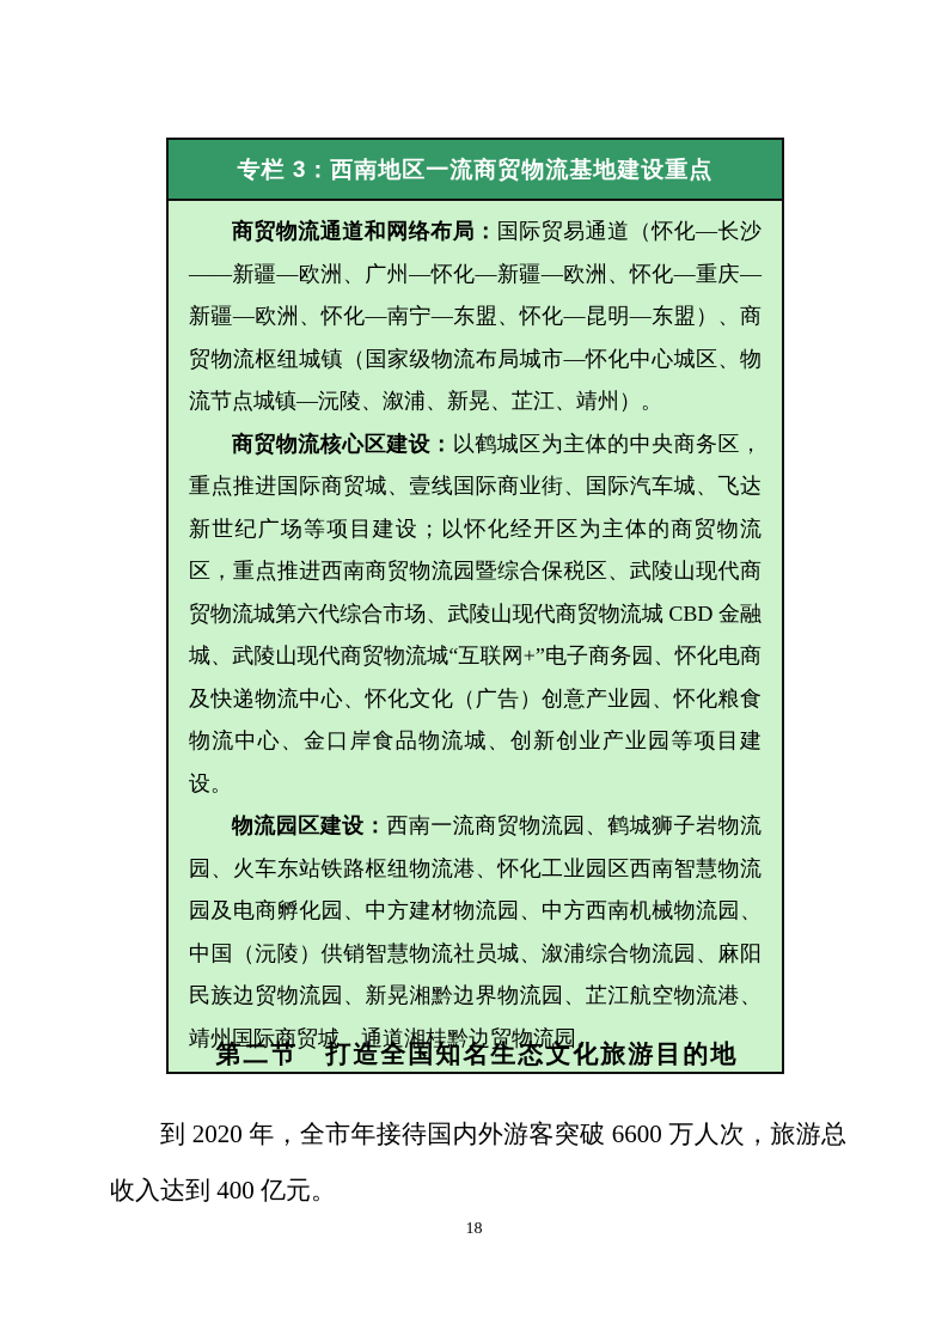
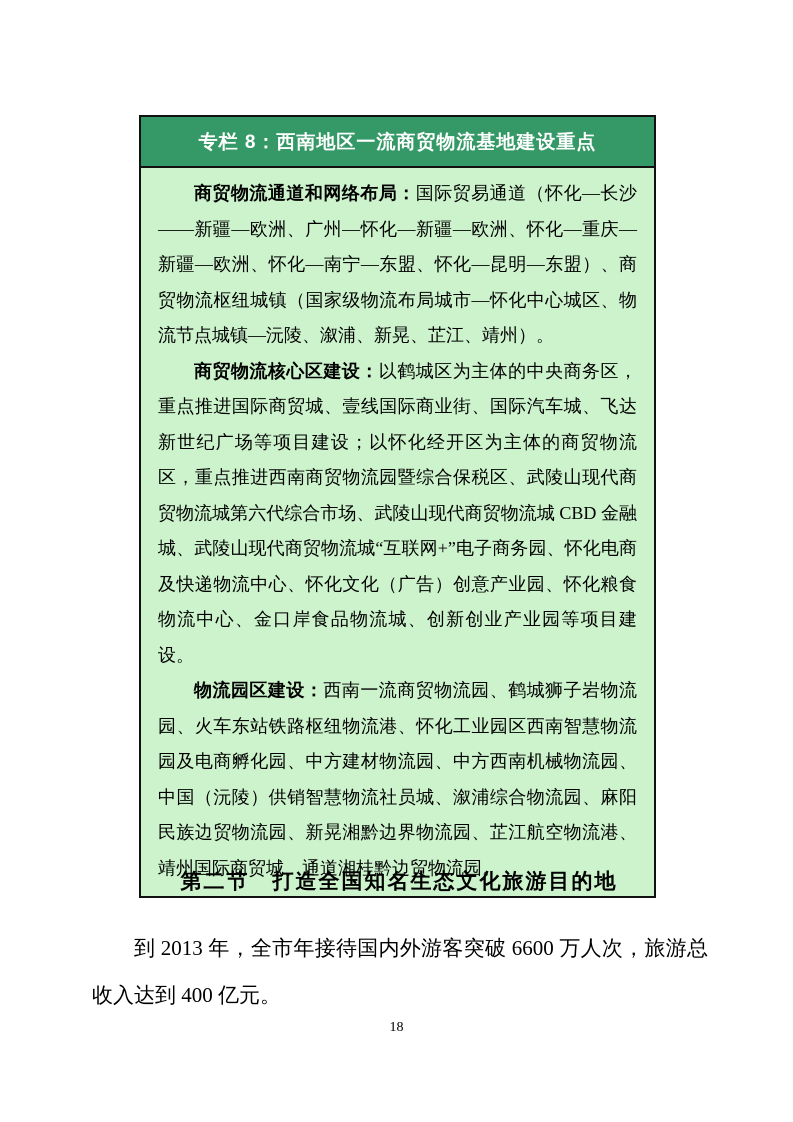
- 专栏 3：西南地区一流商贸物流基地建设重点
+ 专栏 8：西南地区一流商贸物流基地建设重点
  商贸物流通道和网络布局：国际贸易通道（怀化—长沙——新疆—欧洲、广州—怀化—新疆—欧洲、怀化—重庆—新疆—欧洲、怀化—南宁—东盟、怀化—昆明—东盟）、商贸物流枢纽城镇（国家级物流布局城市—怀化中心城区、物流节点城镇—沅陵、溆浦、新晃、芷江、靖州）。
  商贸物流核心区建设：以鹤城区为主体的中央商务区，重点推进国际商贸城、壹线国际商业街、国际汽车城、飞达新世纪广场等项目建设；以怀化经开区为主体的商贸物流区，重点推进西南商贸物流园暨综合保税区、武陵山现代商贸物流城第六代综合市场、武陵山现代商贸物流城 CBD 金融城、武陵山现代商贸物流城“互联网+”电子商务园、怀化电商及快递物流中心、怀化文化（广告）创意产业园、怀化粮食物流中心、金口岸食品物流城、创新创业产业园等项目建设。
  物流园区建设：西南一流商贸物流园、鹤城狮子岩物流园、火车东站铁路枢纽物流港、怀化工业园区西南智慧物流园及电商孵化园、中方建材物流园、中方西南机械物流园、中国（沅陵）供销智慧物流社员城、溆浦综合物流园、麻阳民族边贸物流园、新晃湘黔边界物流园、芷江航空物流港、靖州国际商贸城、通道湘桂黔边贸物流园。
  第二节 打造全国知名生态文化旅游目的地
- 到 2020 年，全市年接待国内外游客突破 6600 万人次，旅游总收入达到 400 亿元。
+ 到 2013 年，全市年接待国内外游客突破 6600 万人次，旅游总收入达到 400 亿元。
  18
